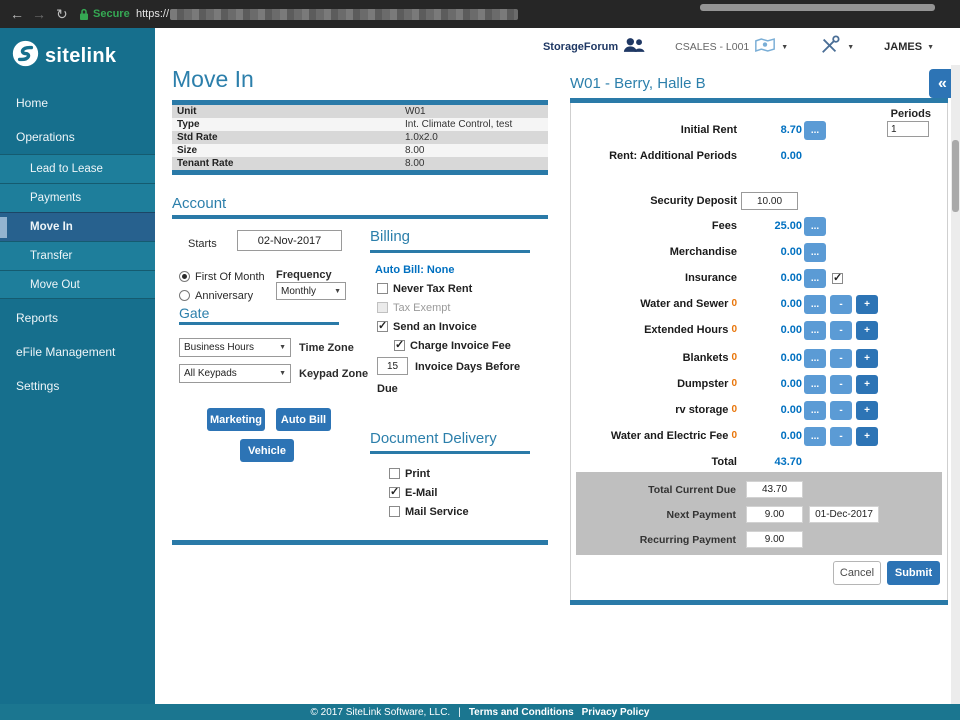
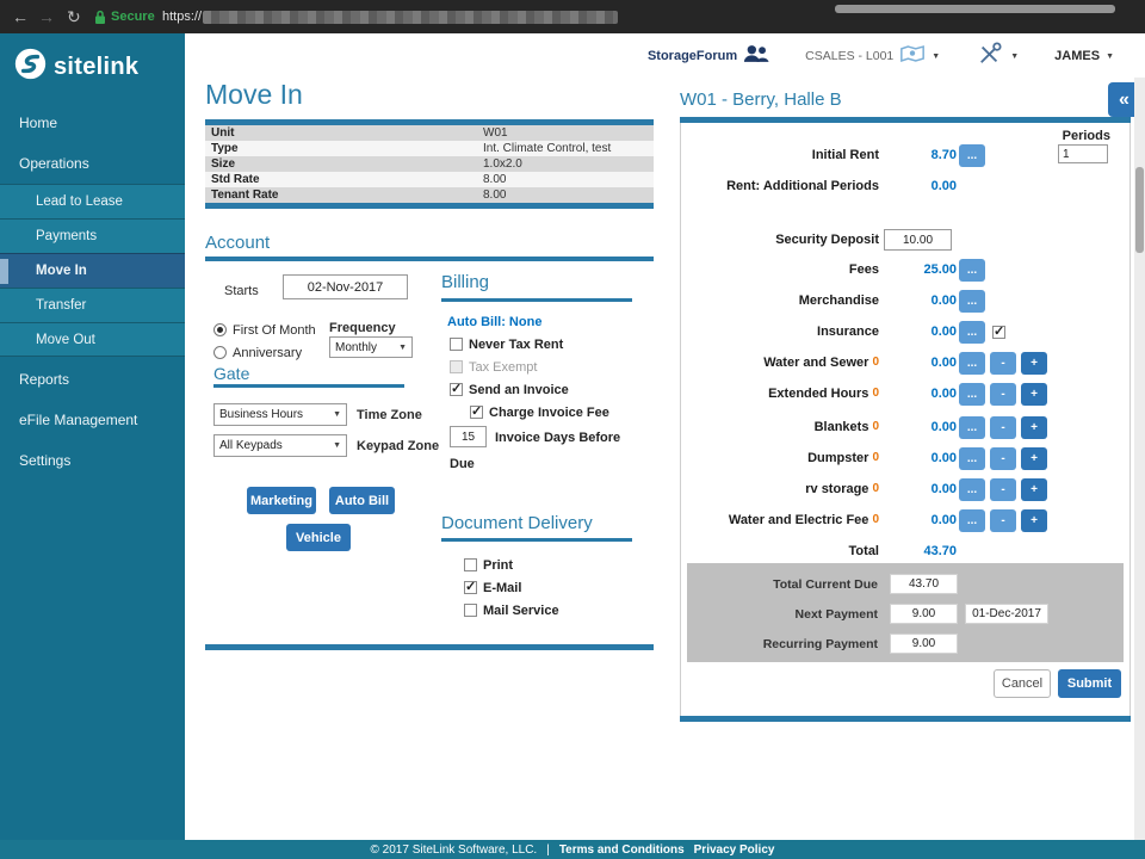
  ←
  →
  ↻
  Secure
  https://
  sitelink
  Home
  Operations
  Lead to Lease
  Payments
  Move In
  Transfer
  Move Out
  Reports
  eFile Management
  Settings
  StorageForum
  CSALES - L001
  JAMES
  Move In
  Unit
  W01
  Type
  Int. Climate Control, test
- Std Rate
+ Size
  1.0x2.0
- Size
+ Std Rate
  8.00
  Tenant Rate
  8.00
  Account
  Starts
  02-Nov-2017
  First Of Month
  Anniversary
  Frequency
  Monthly
  Gate
  Business Hours
  Time Zone
  All Keypads
  Keypad Zone
  Marketing
  Auto Bill
  Vehicle
  Billing
  Auto Bill: None
  Never Tax Rent
  Tax Exempt
  Send an Invoice
  Charge Invoice Fee
  15
  Invoice Days Before
  Due
  Document Delivery
  Print
  E-Mail
  Mail Service
  W01 - Berry, Halle B
  «
  Periods
  1
  Initial Rent
  8.70
  ...
  Rent: Additional Periods
  0.00
  Security Deposit
  10.00
  Fees
  25.00
  ...
  Merchandise
  0.00
  ...
  Insurance
  0.00
  ...
  Water and Sewer
  0
  0.00
  ...
  -
  +
  Extended Hours
  0
  0.00
  ...
  -
  +
  Blankets
  0
  0.00
  ...
  -
  +
  Dumpster
  0
  0.00
  ...
  -
  +
  rv storage
  0
  0.00
  ...
  -
  +
  Water and Electric Fee
  0
  0.00
  ...
  -
  +
  Total
  43.70
  Total Current Due
  43.70
  Next Payment
  9.00
  01-Dec-2017
  Recurring Payment
  9.00
  Cancel
  Submit
  © 2017 SiteLink Software, LLC.
  |
  Terms and Conditions
  Privacy Policy
